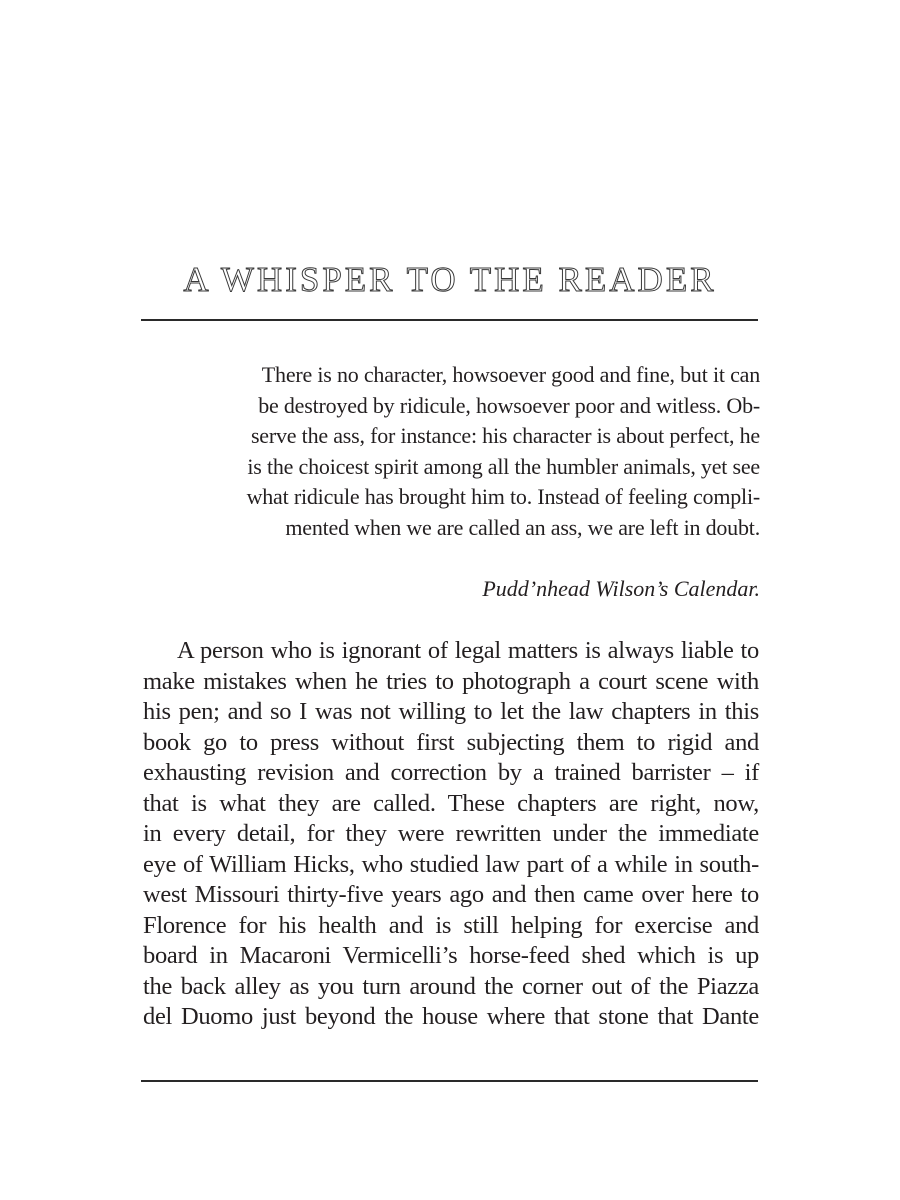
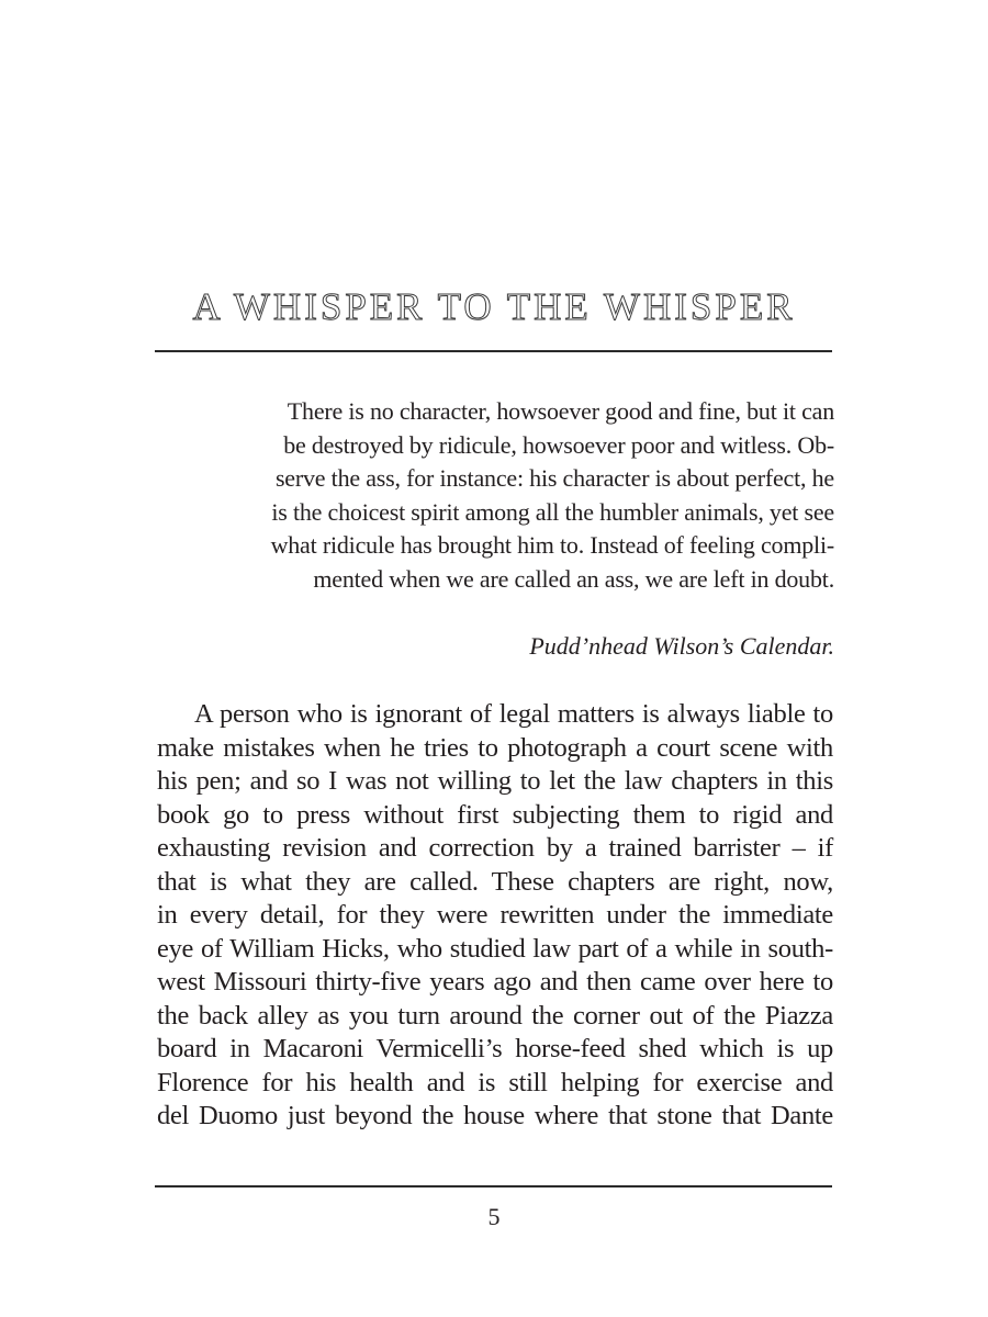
- A WHISPER TO THE READER
+ A WHISPER TO THE WHISPER
  There is no character, howsoever good and fine, but it can
  be destroyed by ridicule, howsoever poor and witless. Ob-
  serve the ass, for instance: his character is about perfect, he
  is the choicest spirit among all the humbler animals, yet see
  what ridicule has brought him to. Instead of feeling compli-
  mented when we are called an ass, we are left in doubt.
  Pudd’nhead Wilson’s Calendar.
  A person who is ignorant of legal matters is always liable to
  make mistakes when he tries to photograph a court scene with
  his pen; and so I was not willing to let the law chapters in this
  book go to press without first subjecting them to rigid and
  exhausting revision and correction by a trained barrister – if
  that is what they are called. These chapters are right, now,
  in every detail, for they were rewritten under the immediate
  eye of William Hicks, who studied law part of a while in south-
  west Missouri thirty-five years ago and then came over here to
- Florence for his health and is still helping for exercise and
+ the back alley as you turn around the corner out of the Piazza
  board in Macaroni Vermicelli’s horse-feed shed which is up
- the back alley as you turn around the corner out of the Piazza
+ Florence for his health and is still helping for exercise and
  del Duomo just beyond the house where that stone that Dante
+ 5
